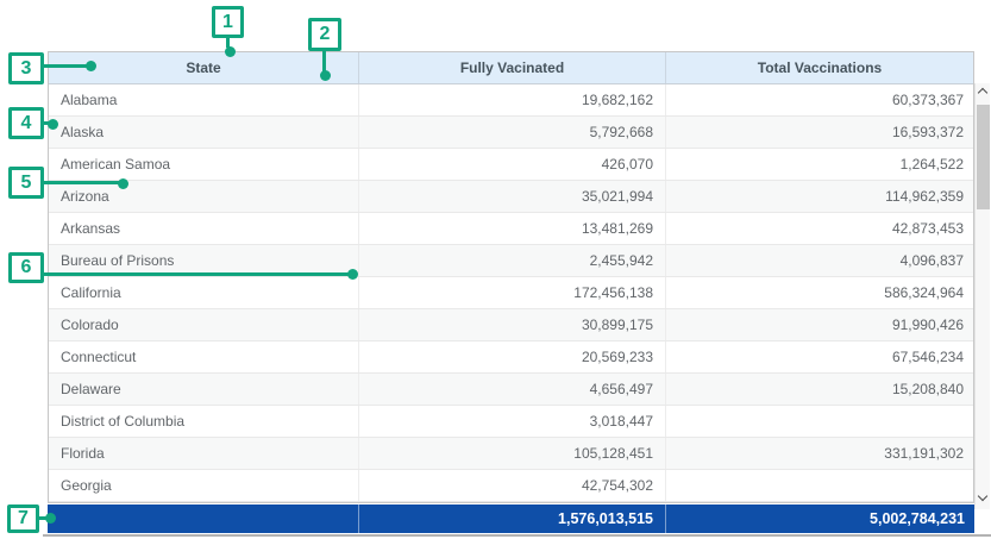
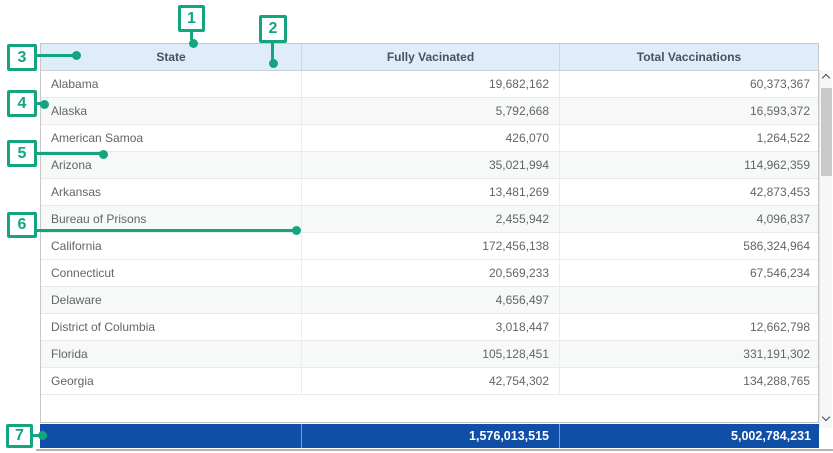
  State
  Fully Vacinated
  Total Vaccinations
  Alabama
  19,682,162
  60,373,367
  Alaska
  5,792,668
  16,593,372
  American Samoa
  426,070
  1,264,522
  Arizona
  35,021,994
  114,962,359
  Arkansas
  13,481,269
  42,873,453
  Bureau of Prisons
  2,455,942
  4,096,837
  California
  172,456,138
  586,324,964
- Colorado
- 30,899,175
- 91,990,426
  Connecticut
  20,569,233
  67,546,234
  Delaware
  4,656,497
- 15,208,840
  District of Columbia
  3,018,447
+ 12,662,798
  Florida
  105,128,451
  331,191,302
  Georgia
  42,754,302
+ 134,288,765
  1,576,013,515
  5,002,784,231
  1
  2
  3
  4
  5
  6
  7
